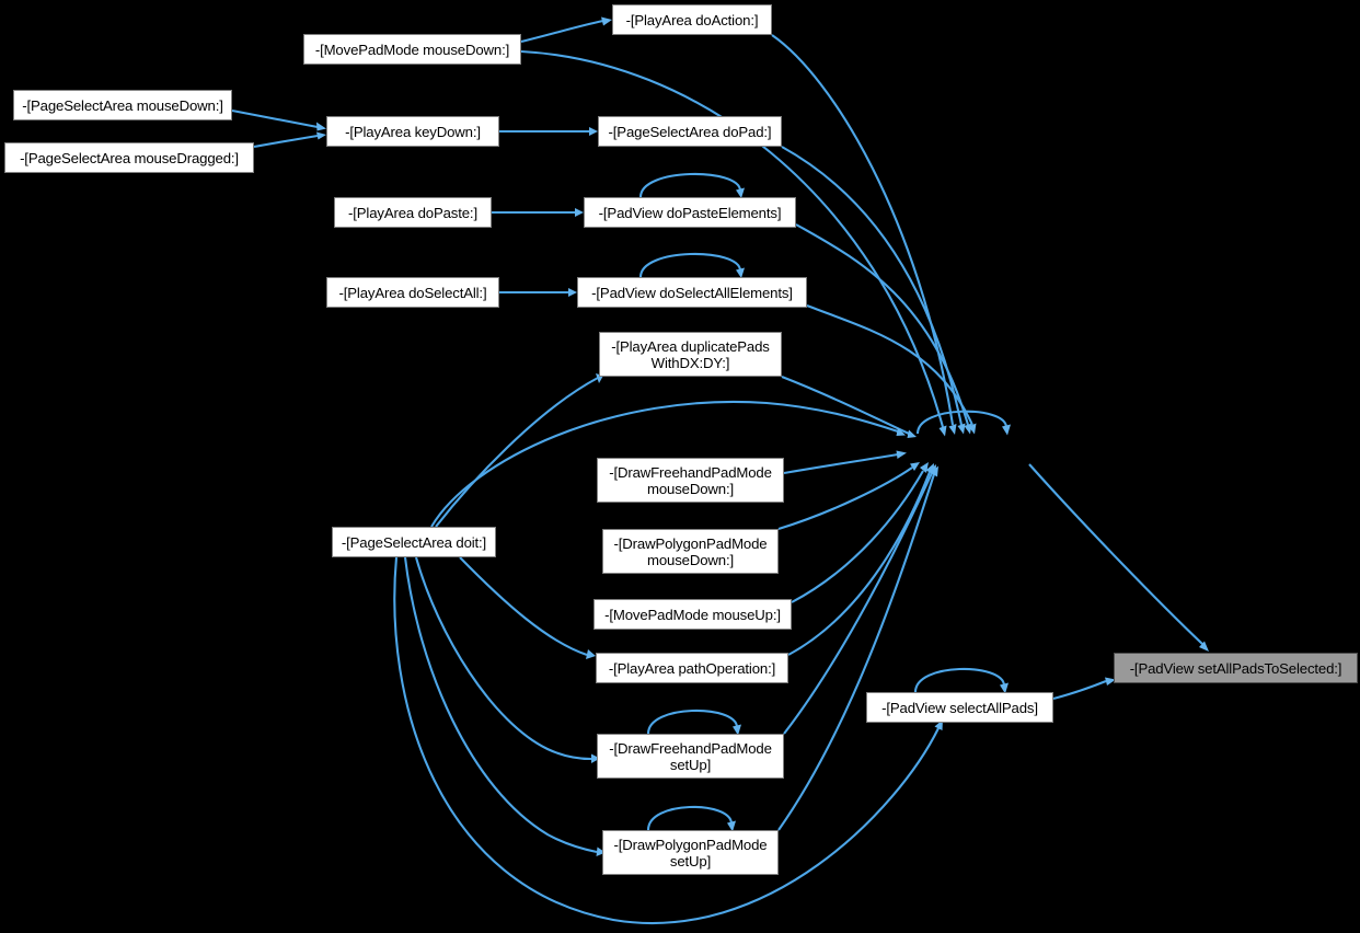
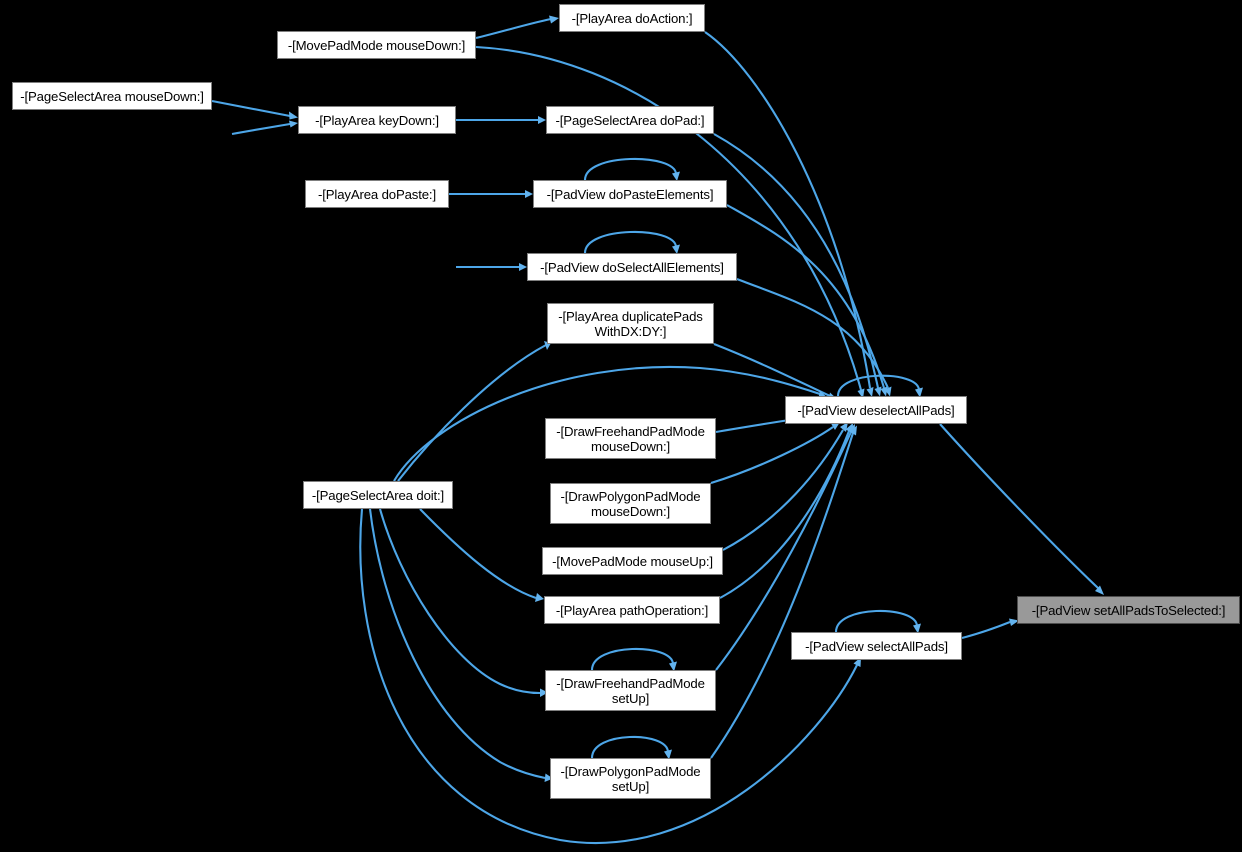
  -[PlayArea doAction:]
  -[MovePadMode mouseDown:]
  -[PageSelectArea mouseDown:]
- -[PageSelectArea mouseDragged:]
  -[PlayArea keyDown:]
  -[PageSelectArea doPad:]
  -[PlayArea doPaste:]
  -[PadView doPasteElements]
- -[PlayArea doSelectAll:]
  -[PadView doSelectAllElements]
  -[PlayArea duplicatePads
  WithDX:DY:]
+ -[PadView deselectAllPads]
  -[DrawFreehandPadMode
  mouseDown:]
  -[PageSelectArea doit:]
  -[DrawPolygonPadMode
  mouseDown:]
  -[MovePadMode mouseUp:]
  -[PadView setAllPadsToSelected:]
  -[PlayArea pathOperation:]
  -[PadView selectAllPads]
  -[DrawFreehandPadMode
  setUp]
  -[DrawPolygonPadMode
  setUp]
